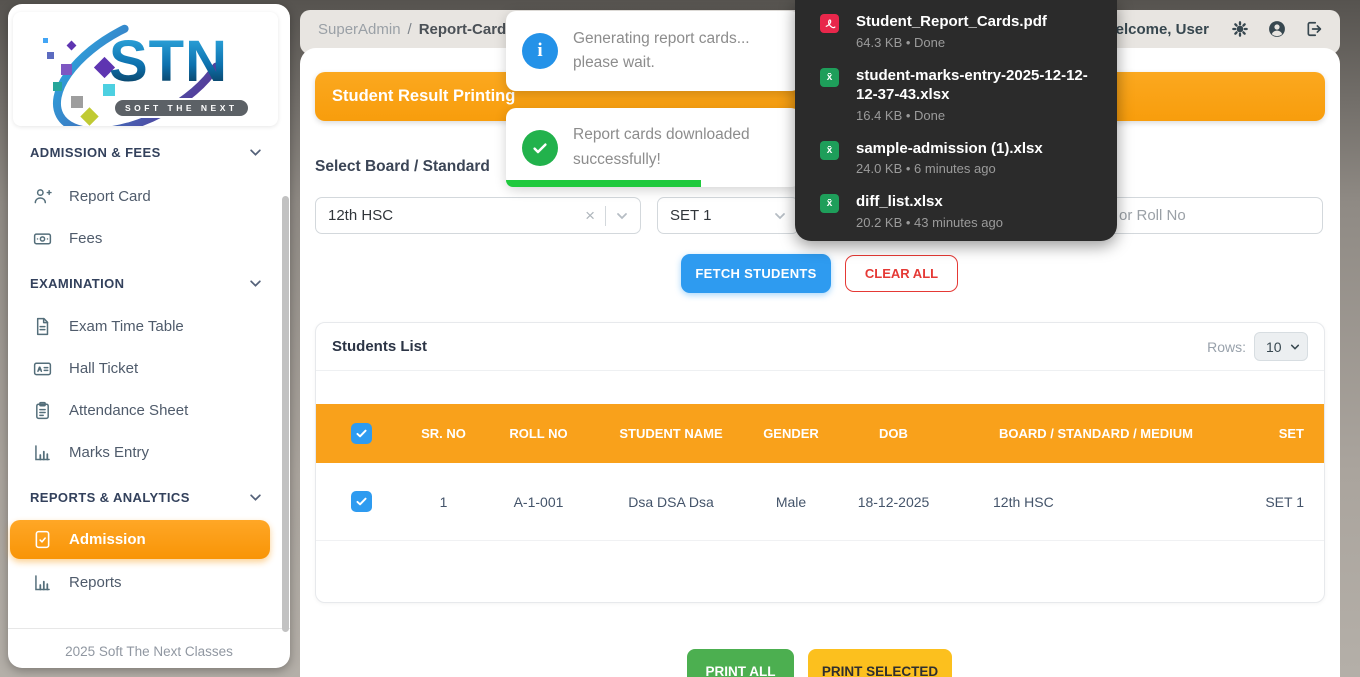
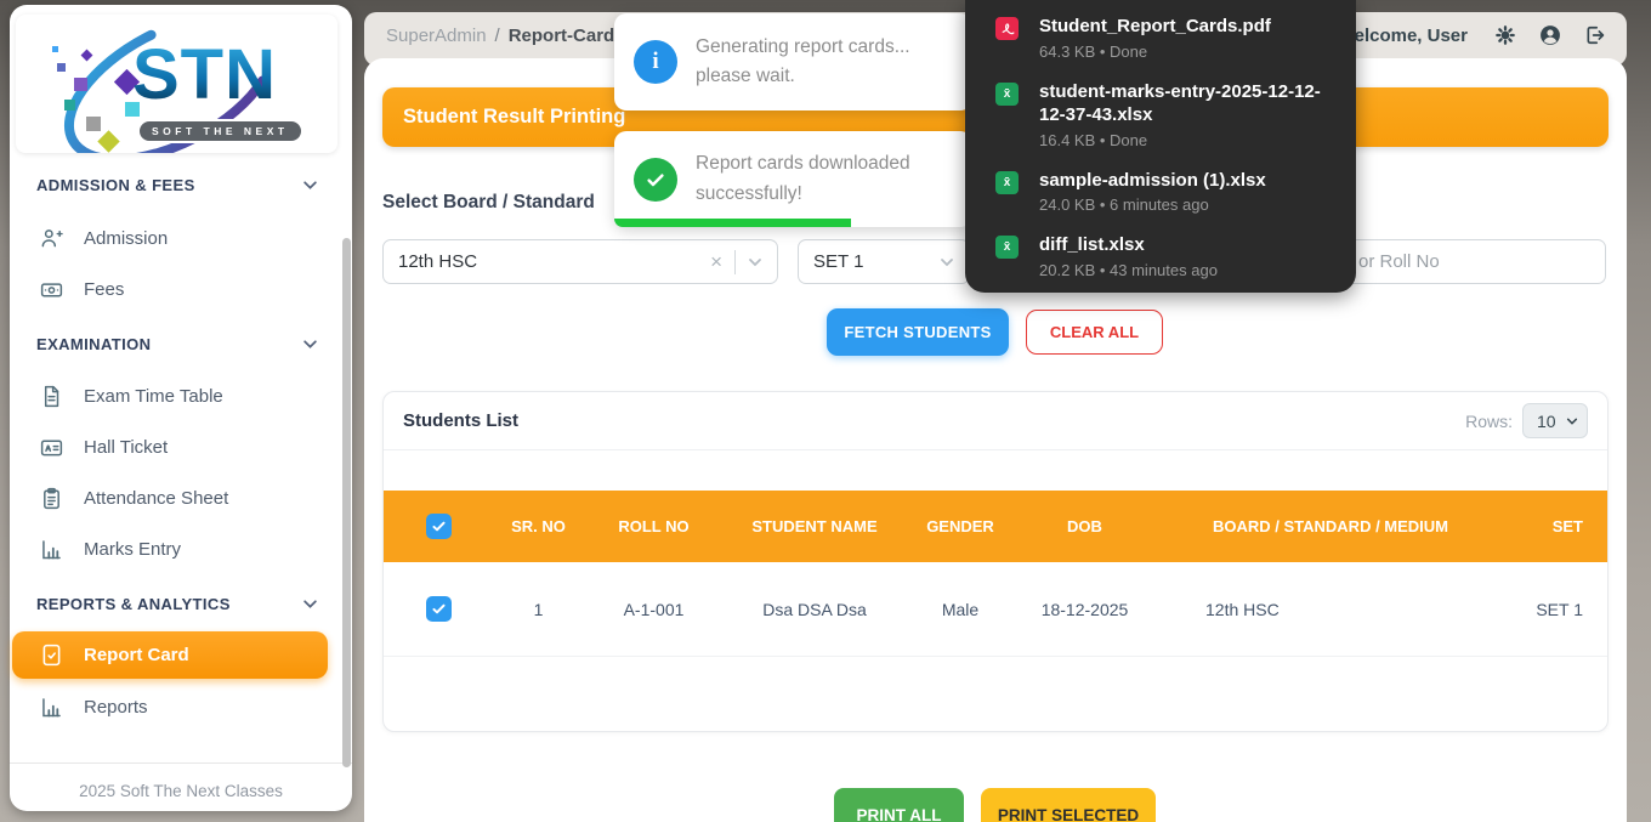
  SuperAdmin
  /
  Report-Card
  elcome, User
  Student Result Printing
  Select Board / Standard
  12th HSC
  ×
  SET 1
  or Roll No
  FETCH STUDENTS
  CLEAR ALL
  Students List
  Rows:
  10
  SR. NO
  ROLL NO
  STUDENT NAME
  GENDER
  DOB
  BOARD / STANDARD / MEDIUM
  SET
  1
  A-1-001
  Dsa DSA Dsa
  Male
  18-12-2025
  12th HSC
  SET 1
  PRINT ALL
  PRINT SELECTED
  STN
  SOFT THE NEXT
  ADMISSION & FEES
- Report Card
+ Admission
  Fees
  EXAMINATION
  Exam Time Table
  Hall Ticket
  Attendance Sheet
  Marks Entry
  REPORTS & ANALYTICS
- Admission
+ Report Card
  Reports
  2025 Soft The Next Classes
  i
  Generating report cards... please wait.
  Report cards downloaded successfully!
  Student_Report_Cards.pdf
  64.3 KB • Done
  x̄
  student-marks-entry-2025-12-12-12-37-43.xlsx
  16.4 KB • Done
  x̄
  sample-admission (1).xlsx
  24.0 KB • 6 minutes ago
  x̄
  diff_list.xlsx
  20.2 KB • 43 minutes ago
